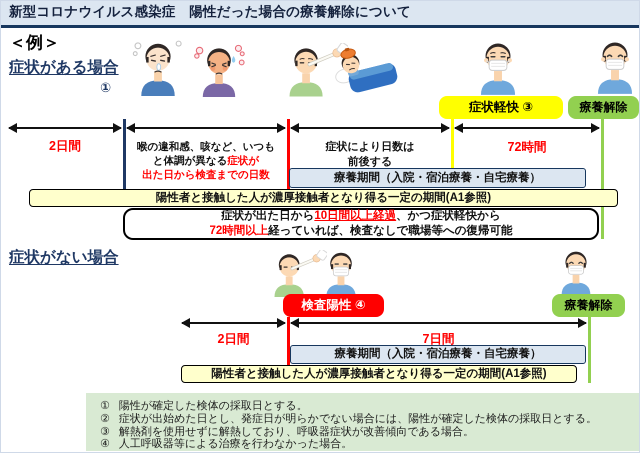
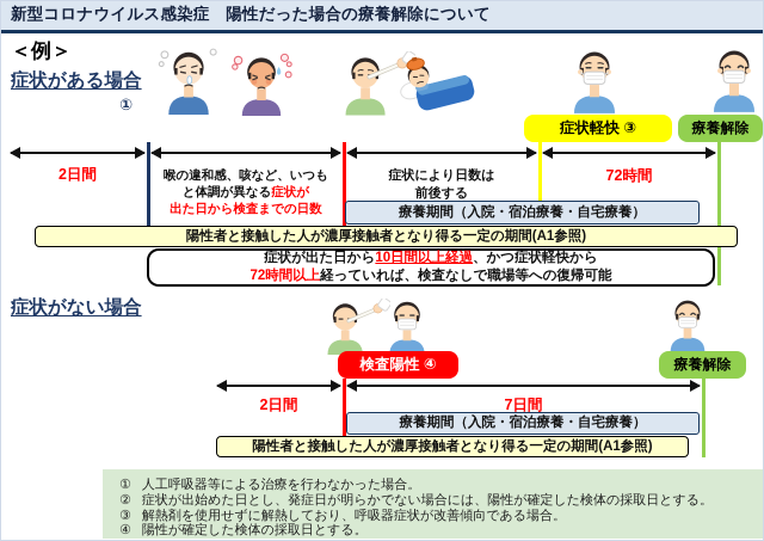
  新型コロナウイルス感染症 陽性だった場合の療養解除について
  ＜例＞
  症状がある場合
  ①
  症状軽快 ③
  療養解除
  2日間
  喉の違和感、咳など、いつも
  と体調が異なる症状が
  出た日から検査までの日数
  症状により日数は
  前後する
  72時間
  療養期間（入院・宿泊療養・自宅療養）
  陽性者と接触した人が濃厚接触者となり得る一定の期間(A1参照)
  症状が出た日から10日間以上経過、かつ症状軽快から
  72時間以上経っていれば、検査なしで職場等への復帰可能
  症状がない場合
  検査陽性 ④
  療養解除
  2日間
  7日間
  療養期間（入院・宿泊療養・自宅療養）
  陽性者と接触した人が濃厚接触者となり得る一定の期間(A1参照)
  ①
- 陽性が確定した検体の採取日とする。
+ 人工呼吸器等による治療を行わなかった場合。
  ②
  症状が出始めた日とし、発症日が明らかでない場合には、陽性が確定した検体の採取日とする。
  ③
  解熱剤を使用せずに解熱しており、呼吸器症状が改善傾向である場合。
  ④
- 人工呼吸器等による治療を行わなかった場合。
+ 陽性が確定した検体の採取日とする。
